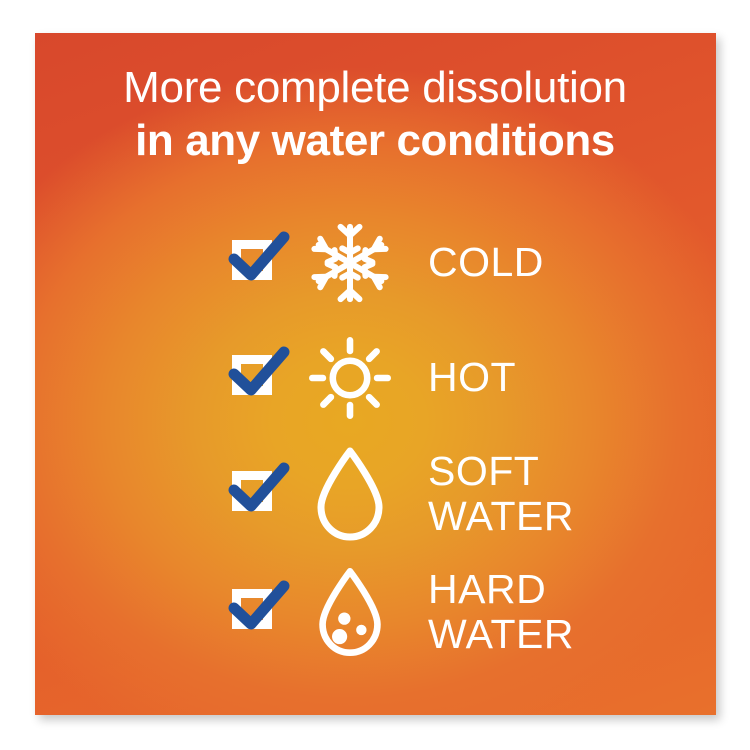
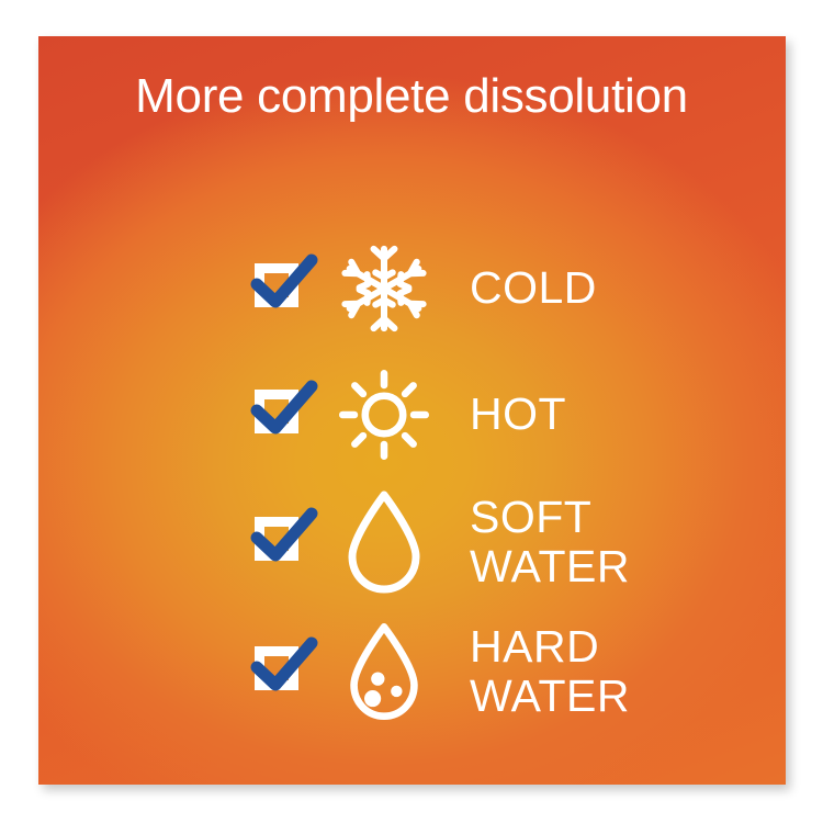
  More complete dissolution
- in any water conditions
  COLD
  HOT
  SOFT
  WATER
  HARD
  WATER
